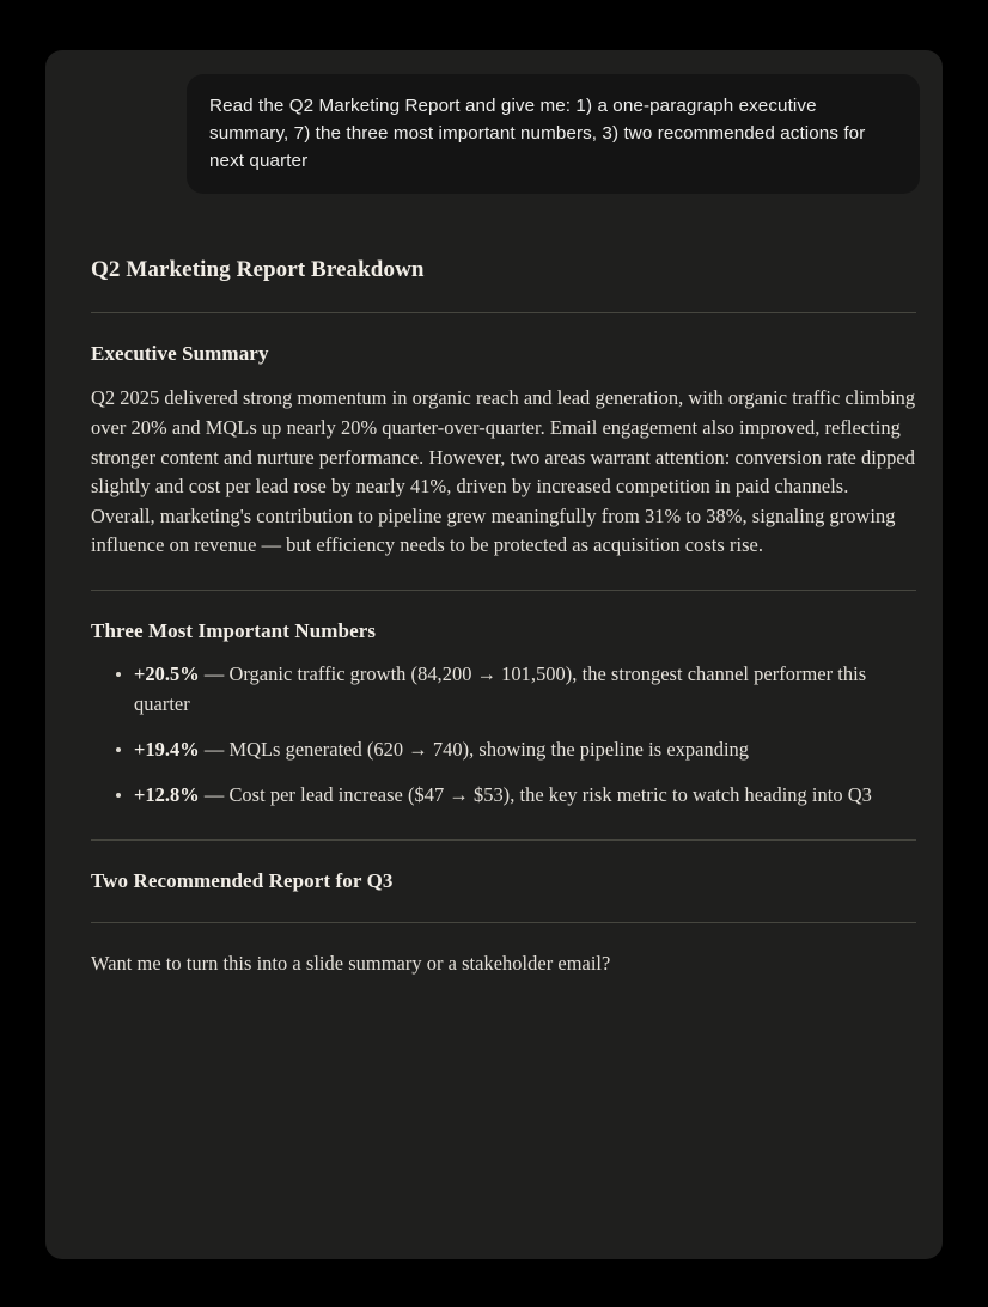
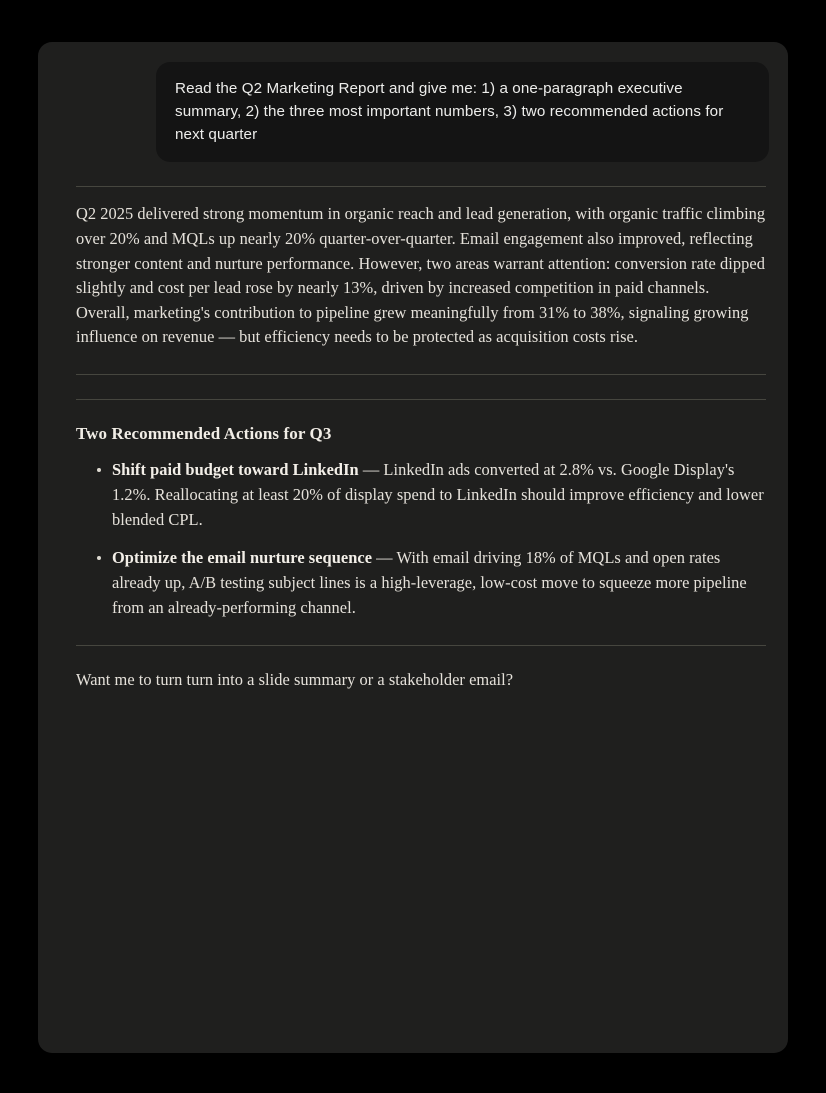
- Read the Q2 Marketing Report and give me: 1) a one-paragraph executive summary, 7) the three most important numbers, 3) two recommended actions for next quarter
+ Read the Q2 Marketing Report and give me: 1) a one-paragraph executive summary, 2) the three most important numbers, 3) two recommended actions for next quarter
- Q2 Marketing Report Breakdown
- Executive Summary
- Q2 2025 delivered strong momentum in organic reach and lead generation, with organic traffic climbing over 20% and MQLs up nearly 20% quarter-over-quarter. Email engagement also improved, reflecting stronger content and nurture performance. However, two areas warrant attention: conversion rate dipped slightly and cost per lead rose by nearly 41%, driven by increased competition in paid channels. Overall, marketing's contribution to pipeline grew meaningfully from 31% to 38%, signaling growing influence on revenue — but efficiency needs to be protected as acquisition costs rise.
+ Q2 2025 delivered strong momentum in organic reach and lead generation, with organic traffic climbing over 20% and MQLs up nearly 20% quarter-over-quarter. Email engagement also improved, reflecting stronger content and nurture performance. However, two areas warrant attention: conversion rate dipped slightly and cost per lead rose by nearly 13%, driven by increased competition in paid channels. Overall, marketing's contribution to pipeline grew meaningfully from 31% to 38%, signaling growing influence on revenue — but efficiency needs to be protected as acquisition costs rise.
- Three Most Important Numbers
- +20.5% — Organic traffic growth (84,200 → 101,500), the strongest channel performer this quarter
- +19.4% — MQLs generated (620 → 740), showing the pipeline is expanding
- +12.8% — Cost per lead increase ($47 → $53), the key risk metric to watch heading into Q3
- Two Recommended Report for Q3
+ Two Recommended Actions for Q3
+ Shift paid budget toward LinkedIn — LinkedIn ads converted at 2.8% vs. Google Display's 1.2%. Reallocating at least 20% of display spend to LinkedIn should improve efficiency and lower blended CPL.
+ Optimize the email nurture sequence — With email driving 18% of MQLs and open rates already up, A/B testing subject lines is a high-leverage, low-cost move to squeeze more pipeline from an already-performing channel.
- Want me to turn this into a slide summary or a stakeholder email?
+ Want me to turn turn into a slide summary or a stakeholder email?
